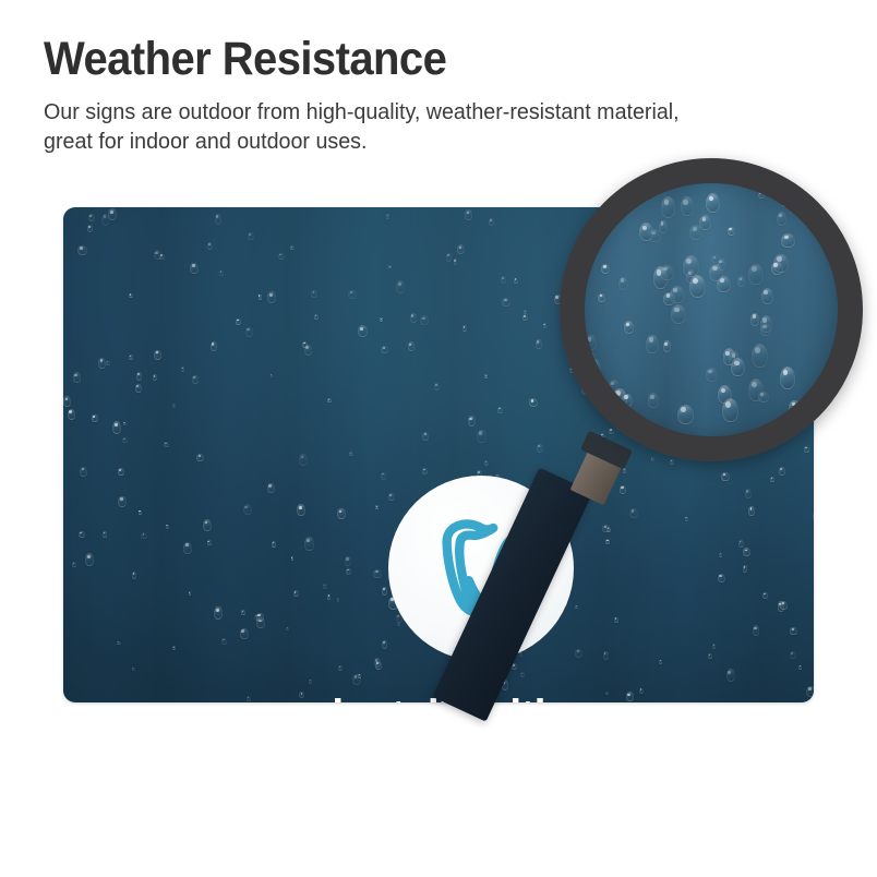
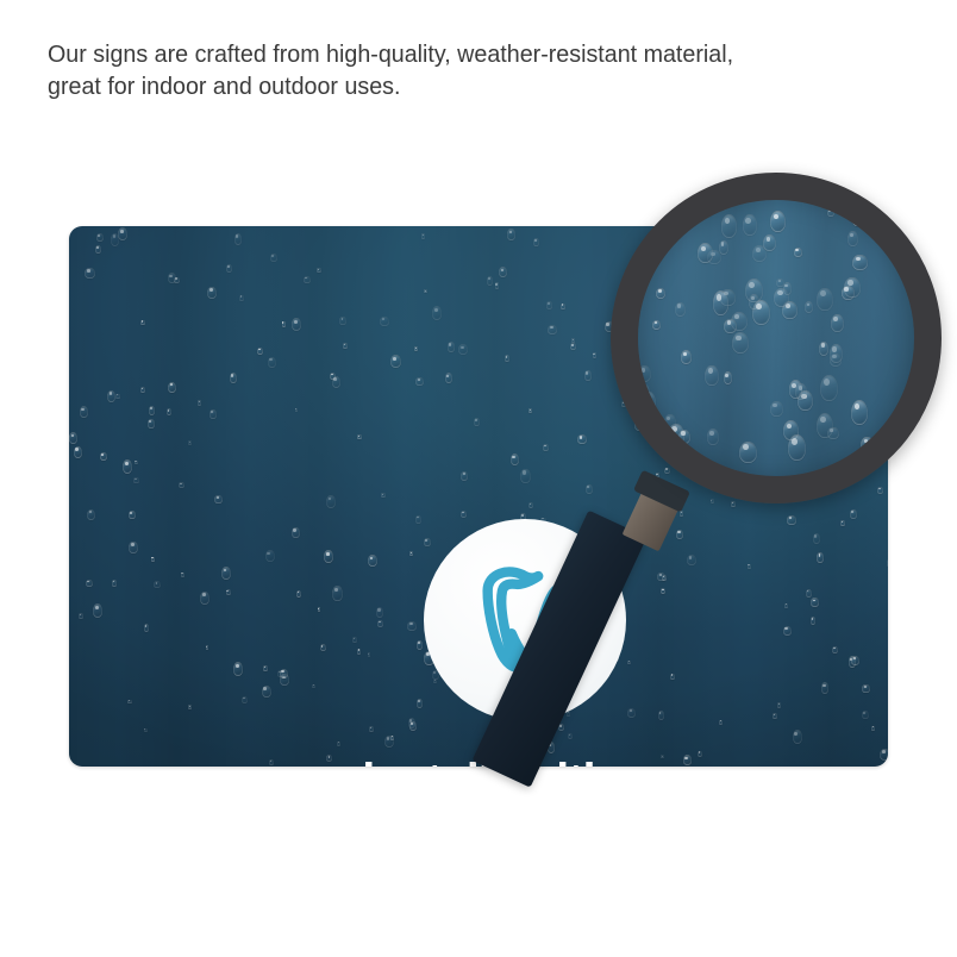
- Weather Resistance
- Our signs are outdoor from high-quality, weather-resistant material, great for indoor and outdoor uses.
+ Our signs are crafted from high-quality, weather-resistant material, great for indoor and outdoor uses.
